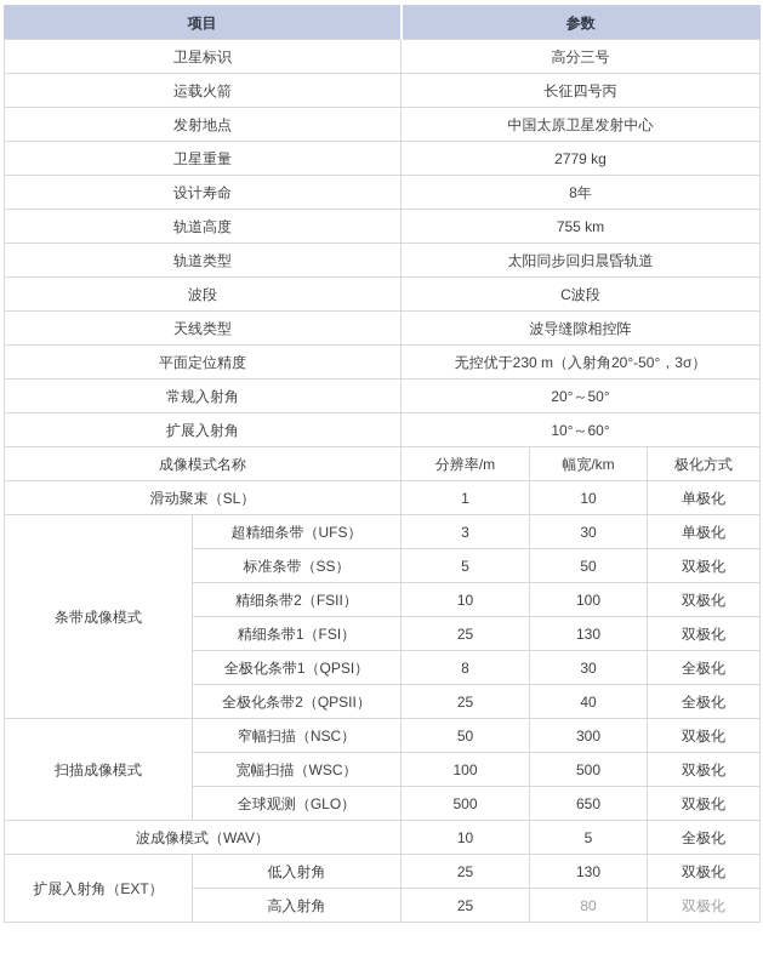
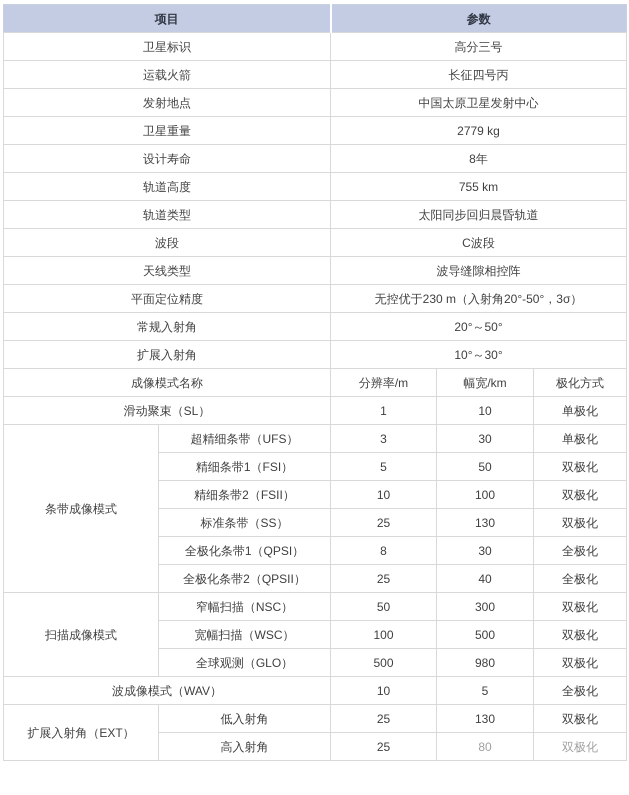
  项目	参数
  卫星标识	高分三号
  运载火箭	长征四号丙
  发射地点	中国太原卫星发射中心
  卫星重量	2779 kg
  设计寿命	8年
  轨道高度	755 km
  轨道类型	太阳同步回归晨昏轨道
  波段	C波段
  天线类型	波导缝隙相控阵
  平面定位精度	无控优于230 m（入射角20°-50°，3σ）
  常规入射角	20°～50°
- 扩展入射角	10°～60°
+ 扩展入射角	10°～30°
  成像模式名称	分辨率/m	幅宽/km	极化方式
  滑动聚束（SL）	1	10	单极化
  条带成像模式	超精细条带（UFS）	3	30	单极化
- 标准条带（SS）	5	50	双极化
+ 精细条带1（FSI）	5	50	双极化
  精细条带2（FSII）	10	100	双极化
- 精细条带1（FSI）	25	130	双极化
+ 标准条带（SS）	25	130	双极化
  全极化条带1（QPSI）	8	30	全极化
  全极化条带2（QPSII）	25	40	全极化
  扫描成像模式	窄幅扫描（NSC）	50	300	双极化
  宽幅扫描（WSC）	100	500	双极化
- 全球观测（GLO）	500	650	双极化
+ 全球观测（GLO）	500	980	双极化
  波成像模式（WAV）	10	5	全极化
  扩展入射角（EXT）	低入射角	25	130	双极化
  高入射角	25	80	双极化
